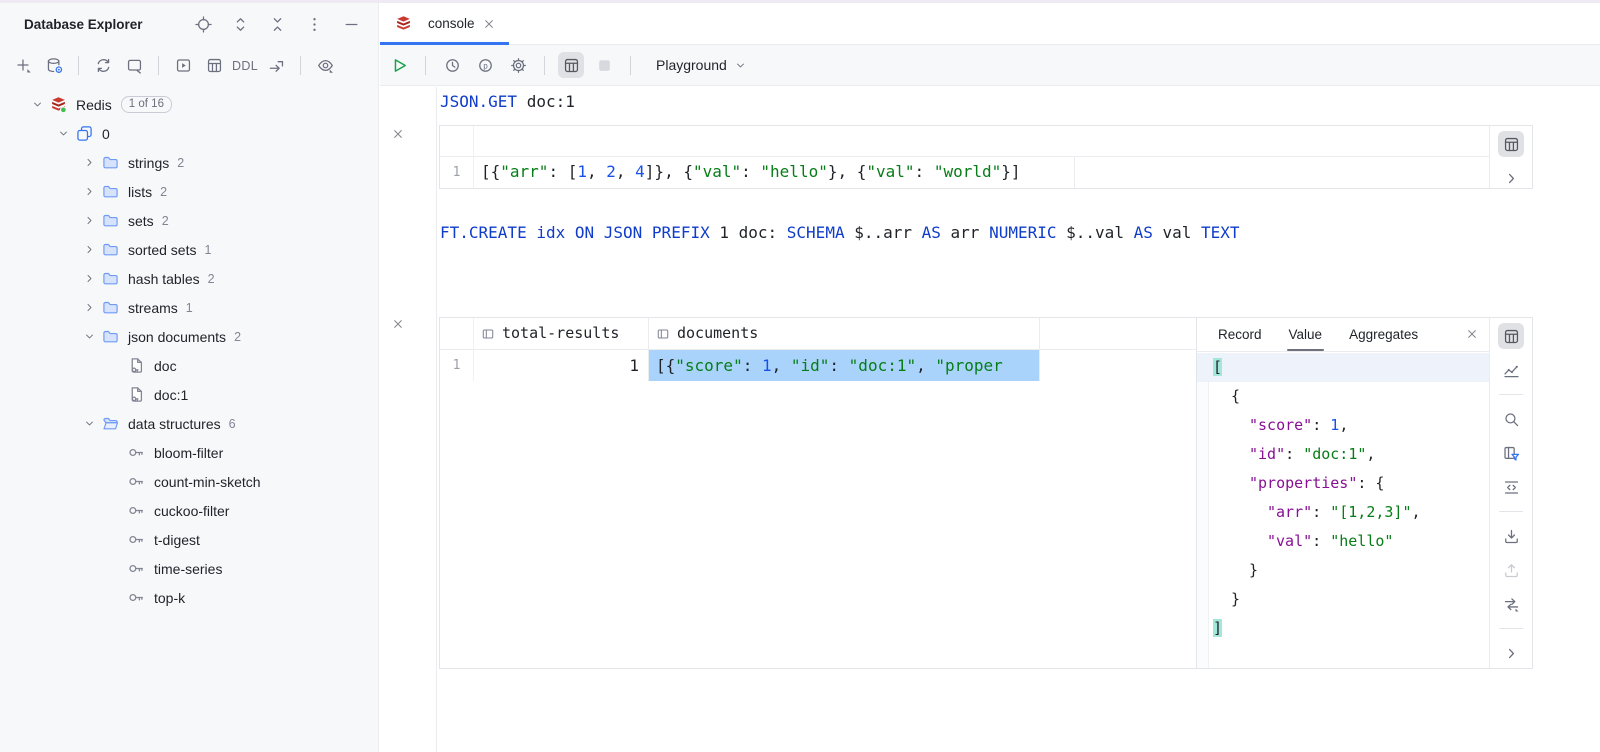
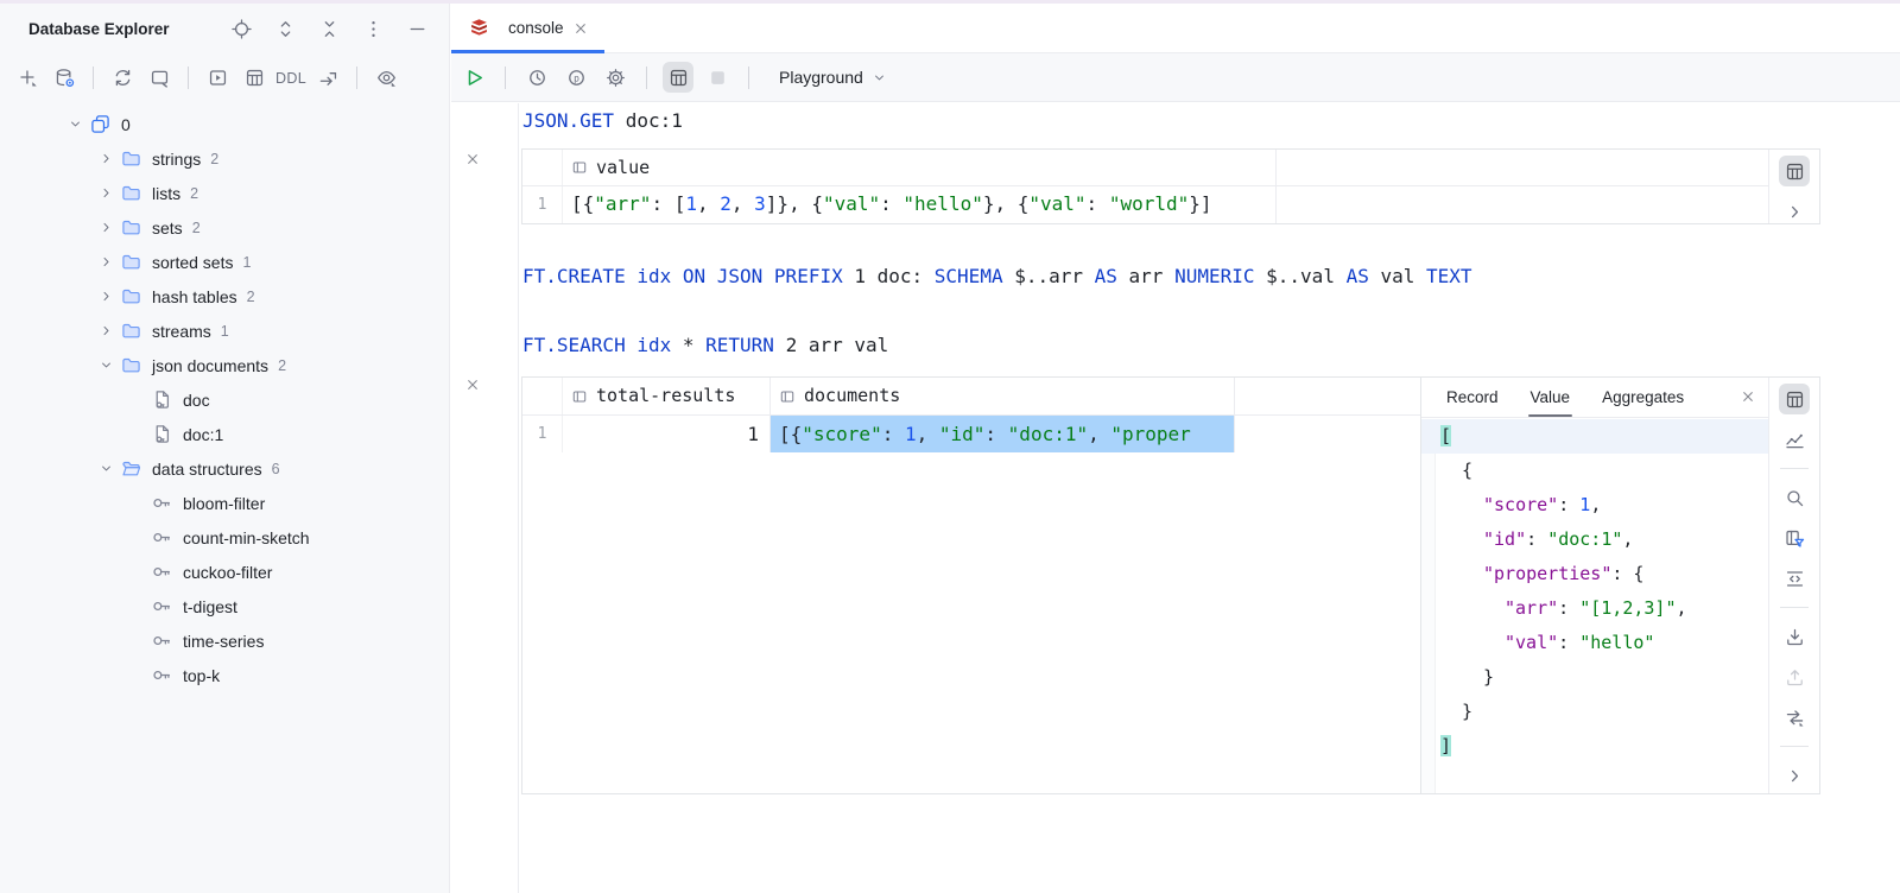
  Database Explorer
  DDL
- Redis
- 1 of 16
  0
  strings
  2
  lists
  2
  sets
  2
  sorted sets
  1
  hash tables
  2
  streams
  1
  json documents
  2
  doc
  doc:1
  data structures
  6
  bloom-filter
  count-min-sketch
  cuckoo-filter
  t-digest
  time-series
  top-k
  console
  p
  Playground
  JSON.GET doc:1
  FT.CREATE idx ON JSON PREFIX 1 doc: SCHEMA $..arr AS arr NUMERIC $..val AS val TEXT
+ FT.SEARCH idx * RETURN 2 arr val
+ value
  1
- [{"arr": [1, 2, 4]}, {"val": "hello"}, {"val": "world"}]
+ [{"arr": [1, 2, 3]}, {"val": "hello"}, {"val": "world"}]
  total-results
  documents
  1
  1
  [{"score": 1, "id": "doc:1", "proper
  Record
  Value
  Aggregates
  [
  {
  "score": 1,
  "id": "doc:1",
  "properties": {
  "arr": "[1,2,3]",
  "val": "hello"
  }
  }
  ]
